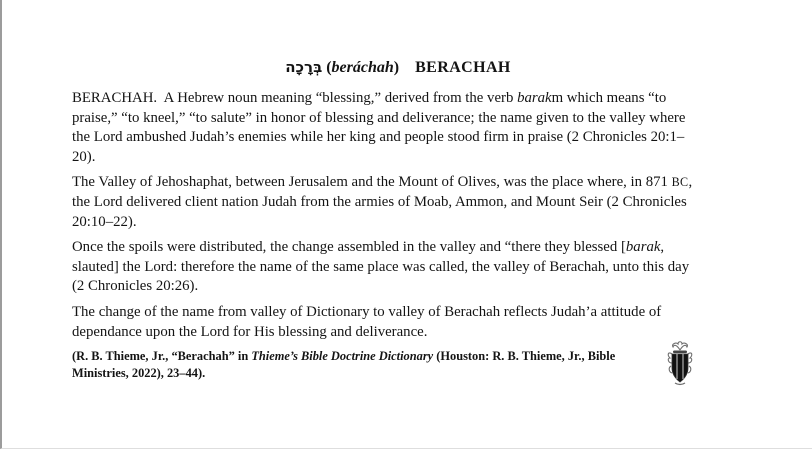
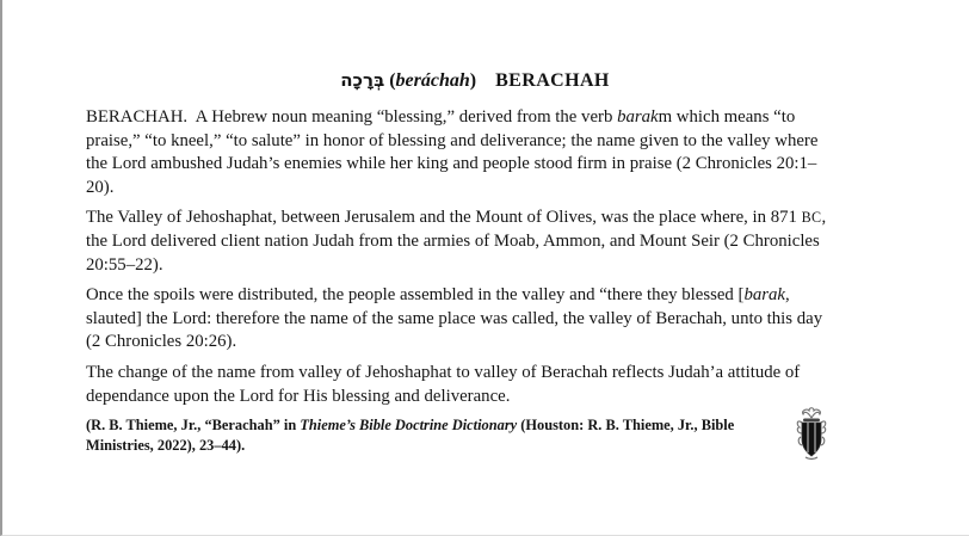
  בְּרָכָה (beráchah) BERACHAH
  BERACHAH. A Hebrew noun meaning “blessing,” derived from the verb barakm which means “to praise,” “to kneel,” “to salute” in honor of blessing and deliverance; the name given to the valley where the Lord ambushed Judah’s enemies while her king and people stood firm in praise (2 Chronicles 20:1–20).
- The Valley of Jehoshaphat, between Jerusalem and the Mount of Olives, was the place where, in 871 BC, the Lord delivered client nation Judah from the armies of Moab, Ammon, and Mount Seir (2 Chronicles 20:10–22).
+ The Valley of Jehoshaphat, between Jerusalem and the Mount of Olives, was the place where, in 871 BC, the Lord delivered client nation Judah from the armies of Moab, Ammon, and Mount Seir (2 Chronicles 20:55–22).
- Once the spoils were distributed, the change assembled in the valley and “there they blessed [barak, slauted] the Lord: therefore the name of the same place was called, the valley of Berachah, unto this day (2 Chronicles 20:26).
+ Once the spoils were distributed, the people assembled in the valley and “there they blessed [barak, slauted] the Lord: therefore the name of the same place was called, the valley of Berachah, unto this day (2 Chronicles 20:26).
- The change of the name from valley of Dictionary to valley of Berachah reflects Judah’a attitude of dependance upon the Lord for His blessing and deliverance.
+ The change of the name from valley of Jehoshaphat to valley of Berachah reflects Judah’a attitude of dependance upon the Lord for His blessing and deliverance.
  (R. B. Thieme, Jr., “Berachah” in Thieme’s Bible Doctrine Dictionary (Houston: R. B. Thieme, Jr., Bible Ministries, 2022), 23–44).
